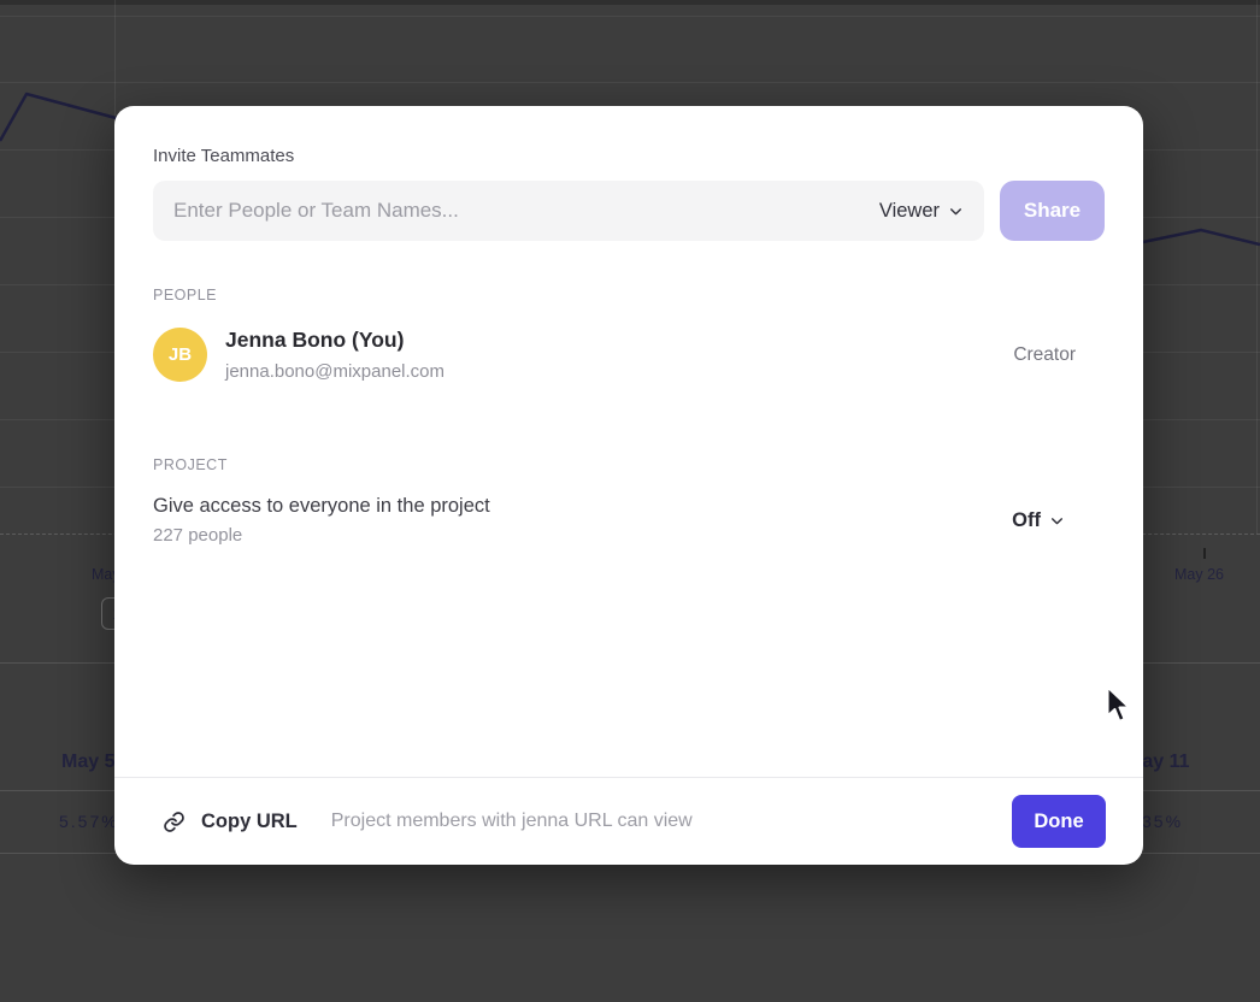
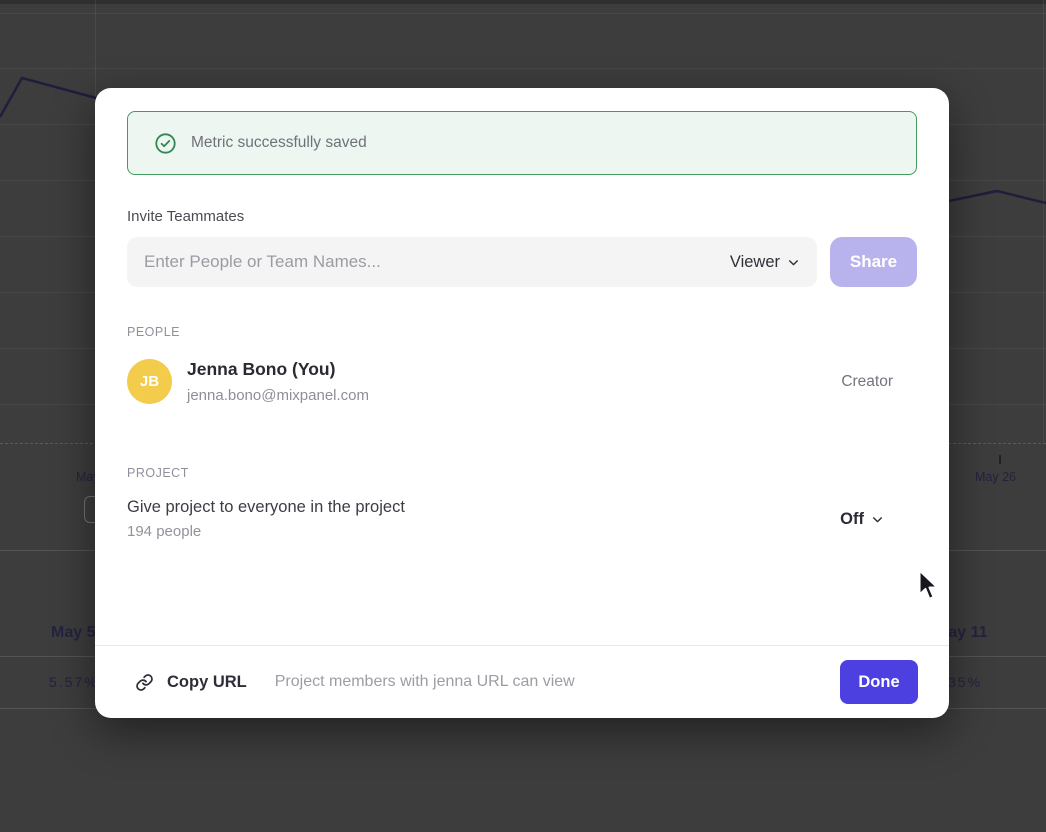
  May 26
  May 5
  ay 11
  5.57%
  35%
+ Metric successfully saved
  Invite Teammates
  Enter People or Team Names...
  Viewer
  Share
  PEOPLE
  JB
  Jenna Bono (You)
  jenna.bono@mixpanel.com
  Creator
  PROJECT
- Give access to everyone in the project
+ Give project to everyone in the project
- 227 people
+ 194 people
  Off
  Copy URL
  Project members with jenna URL can view
  Done
